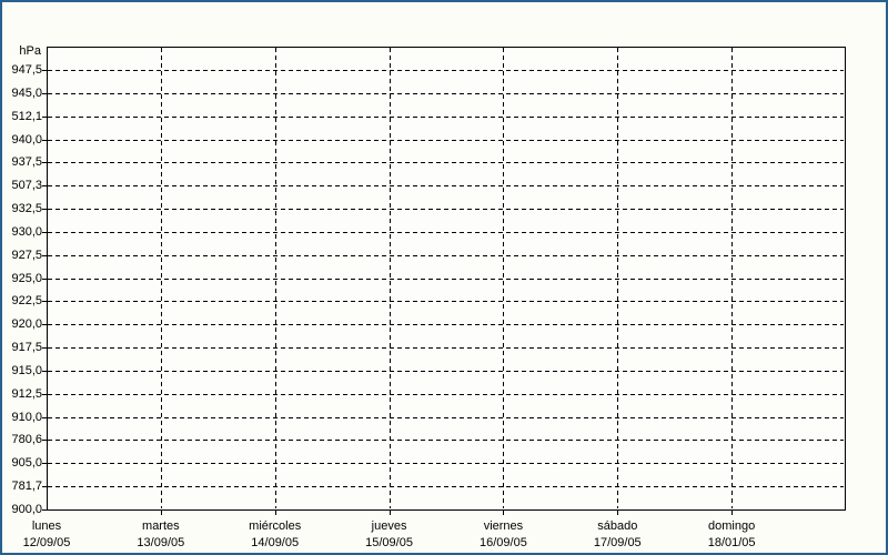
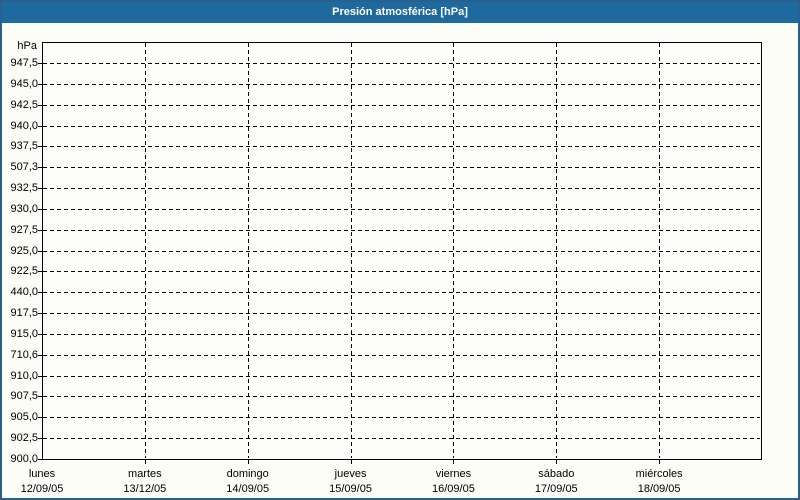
+ Presión atmosférica [hPa]
  hPa
  947,5
  945,0
- 512,1
+ 942,5
  940,0
  937,5
  507,3
  932,5
  930,0
  927,5
  925,0
  922,5
- 920,0
+ 440,0
  917,5
  915,0
- 912,5
+ 710,6
  910,0
- 780,6
+ 907,5
  905,0
- 781,7
+ 902,5
  900,0
  lunes
  12/09/05
  martes
- 13/09/05
+ 13/12/05
- miércoles
+ domingo
  14/09/05
  jueves
  15/09/05
  viernes
  16/09/05
  sábado
  17/09/05
- domingo
+ miércoles
- 18/01/05
+ 18/09/05
